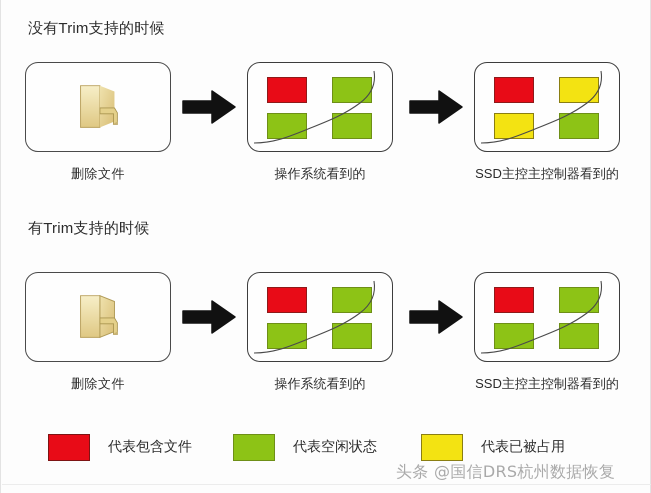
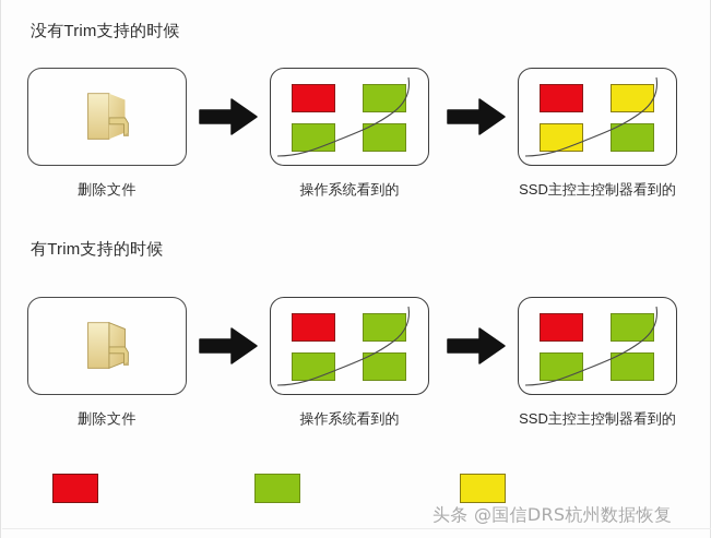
  没有Trim支持的时候
  删除文件
  操作系统看到的
  SSD主控主控制器看到的
  有Trim支持的时候
  删除文件
  操作系统看到的
  SSD主控主控制器看到的
- 代表包含文件
- 代表空闲状态
- 代表已被占用
  头条 @国信DRS杭州数据恢复
